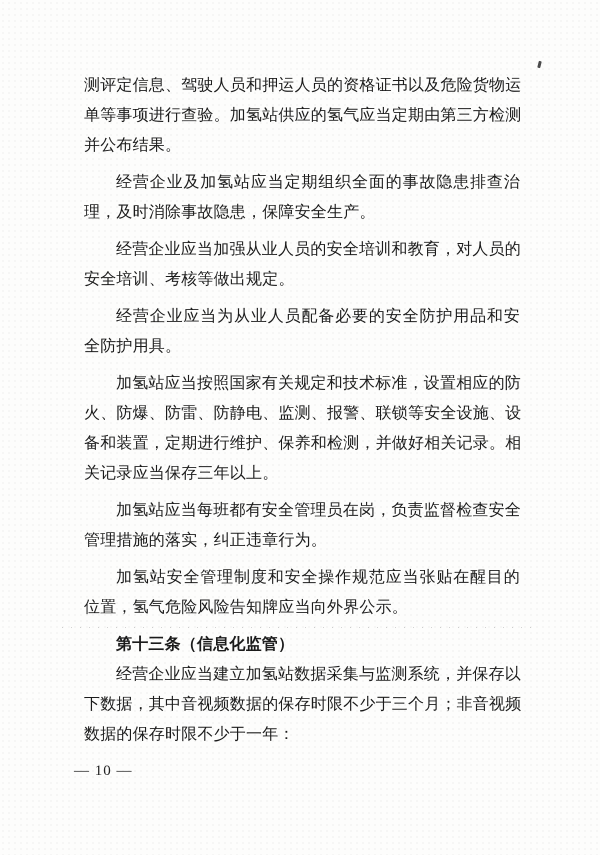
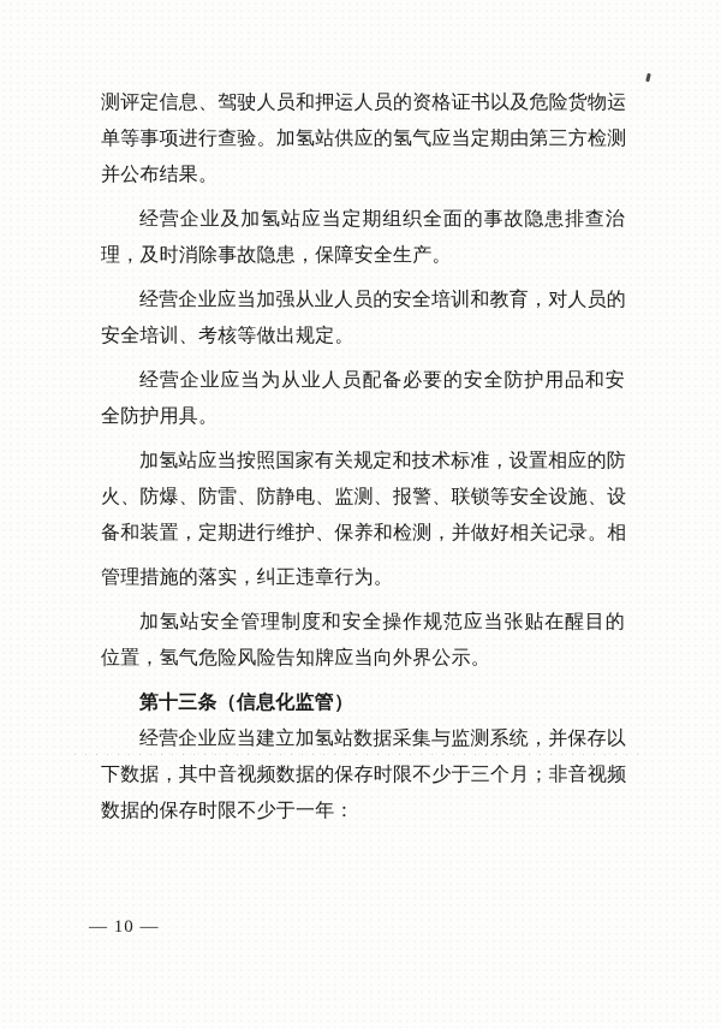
  测评定信息、驾驶人员和押运人员的资格证书以及危险货物运
  单等事项进行查验。加氢站供应的氢气应当定期由第三方检测
  并公布结果。
  经营企业及加氢站应当定期组织全面的事故隐患排查治
  理，及时消除事故隐患，保障安全生产。
  经营企业应当加强从业人员的安全培训和教育，对人员的
  安全培训、考核等做出规定。
  经营企业应当为从业人员配备必要的安全防护用品和安
  全防护用具。
  加氢站应当按照国家有关规定和技术标准，设置相应的防
  火、防爆、防雷、防静电、监测、报警、联锁等安全设施、设
  备和装置，定期进行维护、保养和检测，并做好相关记录。相
- 关记录应当保存三年以上。
- 加氢站应当每班都有安全管理员在岗，负责监督检查安全
  管理措施的落实，纠正违章行为。
  加氢站安全管理制度和安全操作规范应当张贴在醒目的
  位置，氢气危险风险告知牌应当向外界公示。
  第十三条（信息化监管）
  经营企业应当建立加氢站数据采集与监测系统，并保存以
  下数据，其中音视频数据的保存时限不少于三个月；非音视频
  数据的保存时限不少于一年：
  — 10 —
